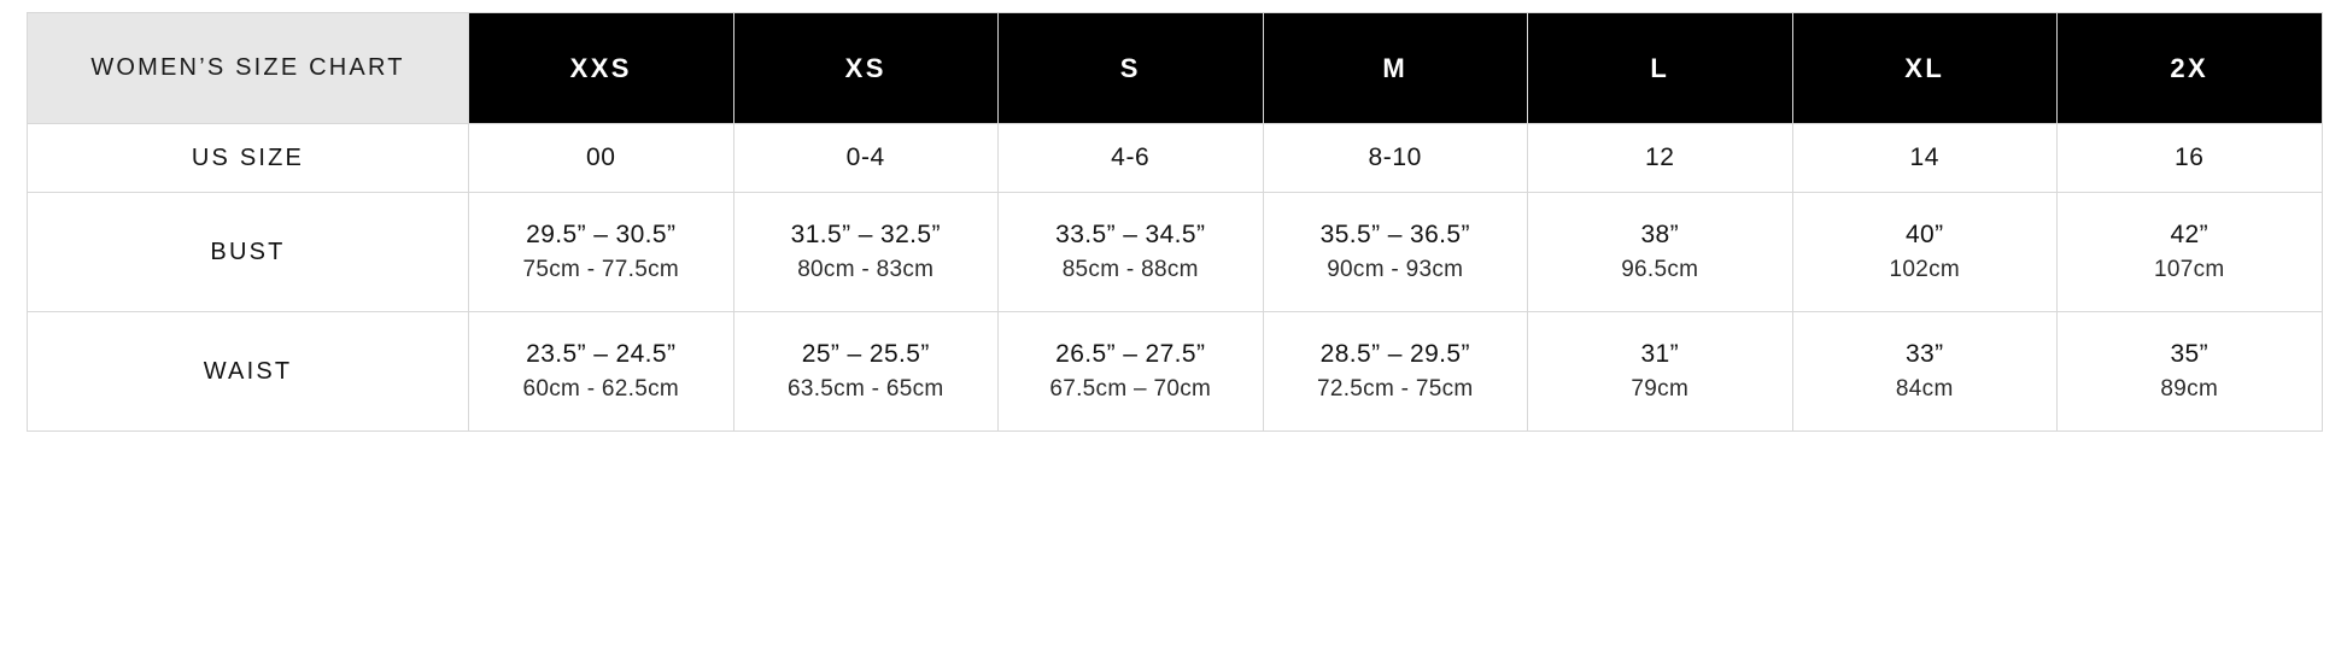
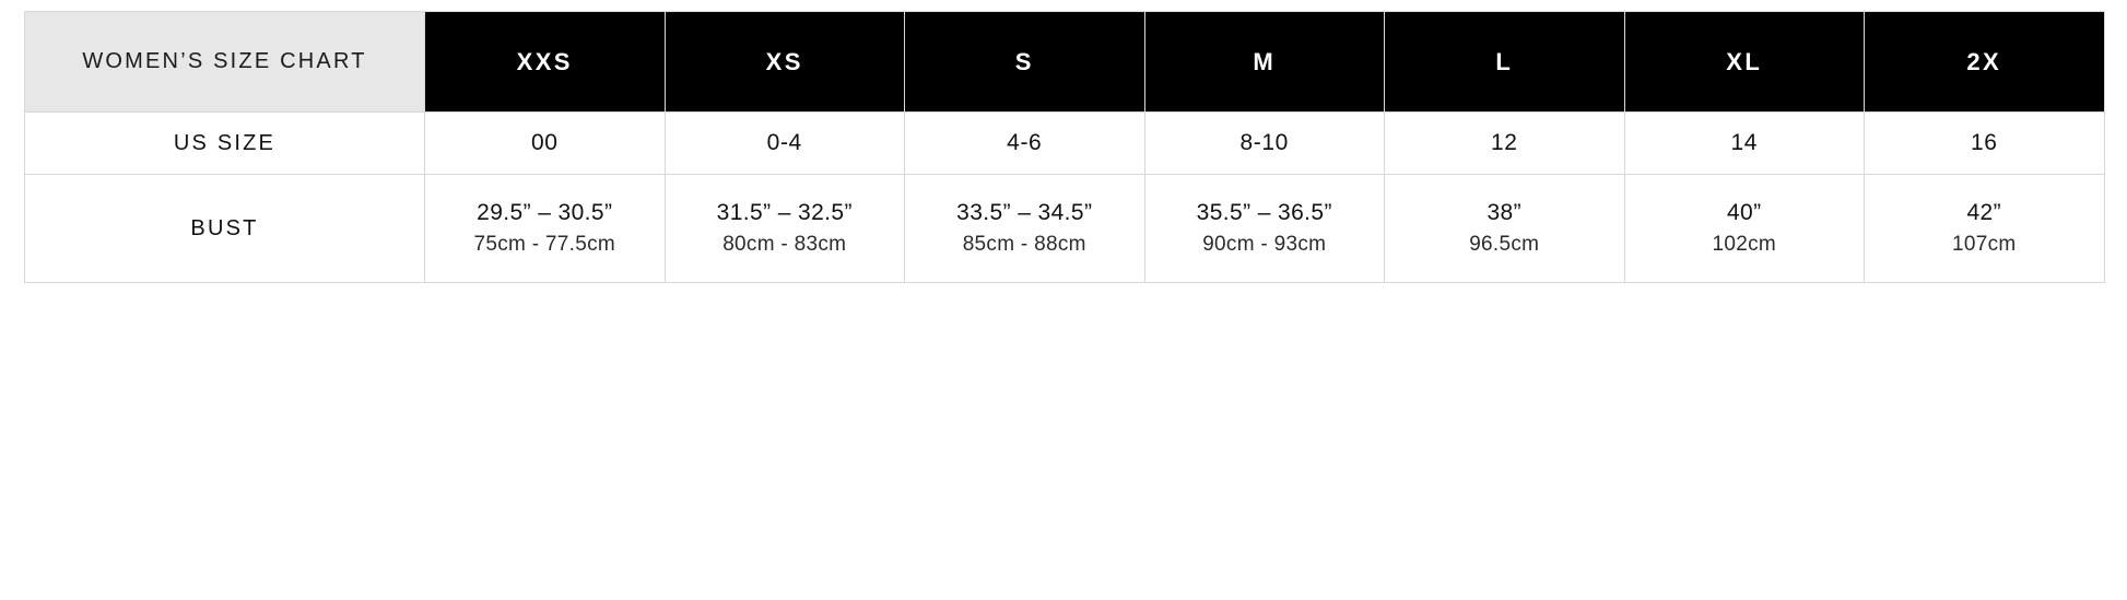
  WOMEN’S SIZE CHART	XXS	XS	S	M	L	XL	2X
  US SIZE	00	0-4	4-6	8-10	12	14	16
  BUST	29.5” – 30.5” 75cm - 77.5cm	31.5” – 32.5” 80cm - 83cm	33.5” – 34.5” 85cm - 88cm	35.5” – 36.5” 90cm - 93cm	38” 96.5cm	40” 102cm	42” 107cm
- WAIST	23.5” – 24.5” 60cm - 62.5cm	25” – 25.5” 63.5cm - 65cm	26.5” – 27.5” 67.5cm – 70cm	28.5” – 29.5” 72.5cm - 75cm	31” 79cm	33” 84cm	35” 89cm
